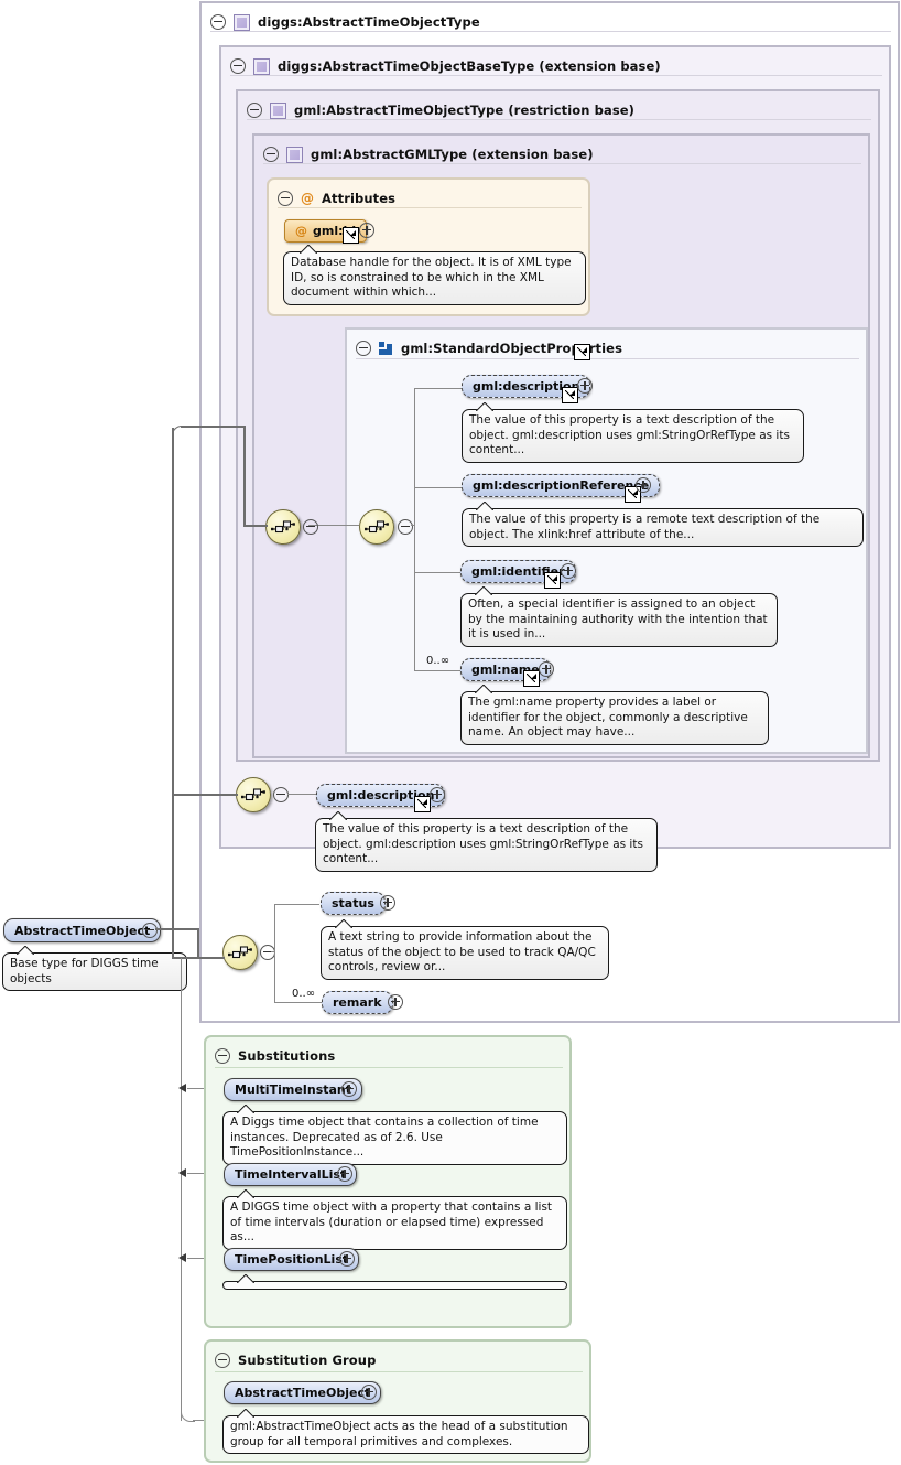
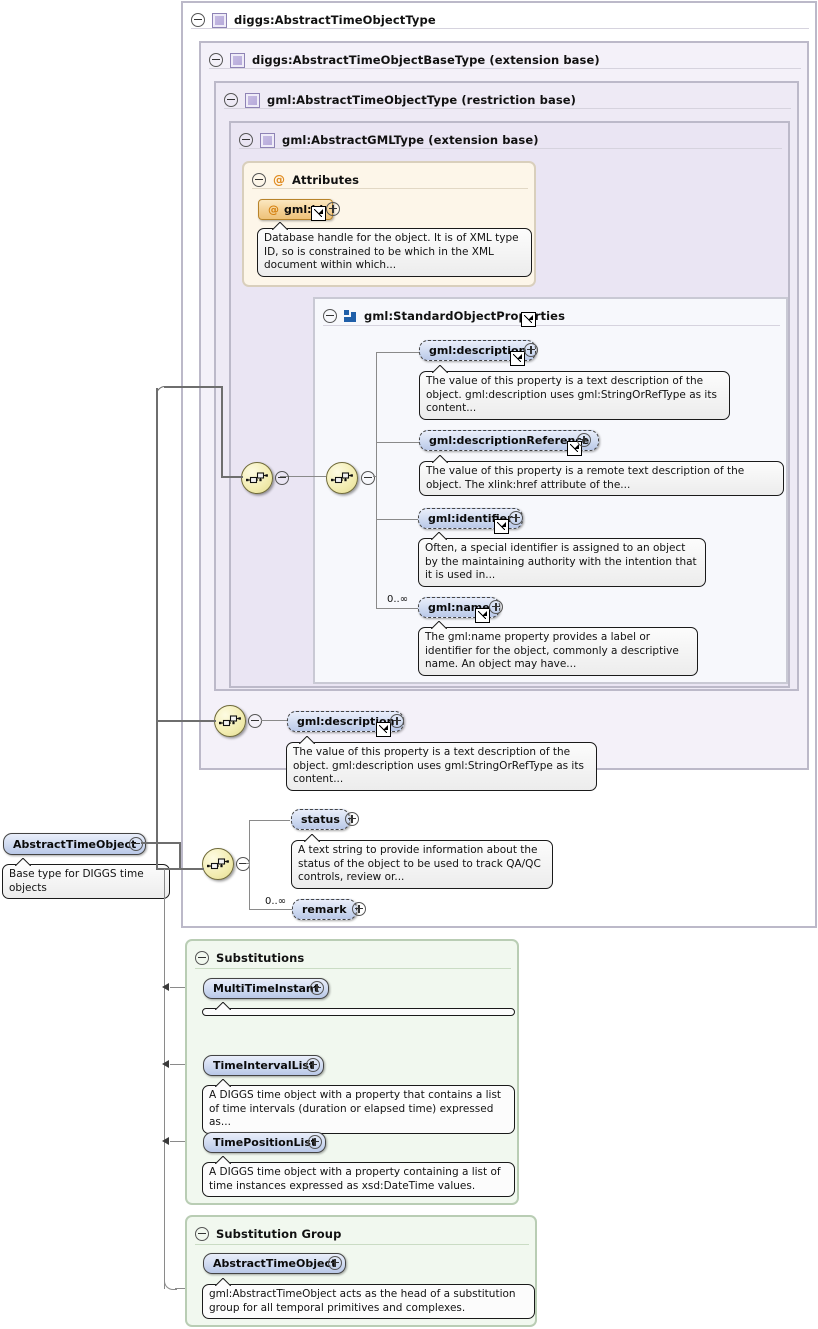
  diggs:AbstractTimeObjectType
  diggs:AbstractTimeObjectBaseType (extension base)
  gml:AbstractTimeObjectType (restriction base)
  gml:AbstractGMLType (extension base)
  @
  Attributes
  @
  Database handle for the object. It is of XML type ID, so is constrained to be which in the XML document within which...
  gml:StandardObjectProrties
  gml:descript
  The value of this property is a text description of the object. gml:description uses gml:StringOrRefType as its content...
  gml:descriptionRefere
  The value of this property is a remote text description of the object. The xlink:href attribute of the...
  gml:identi
  Often, a special identifier is assigned to an object by the maintaining authority with the intention that it is used in...
  0..∞
  gml:na
  The gml:name property provides a label or identifier for the object, commonly a descriptive name. An object may have...
  gml:descript
  The value of this property is a text description of the object. gml:description uses gml:StringOrRefType as its content...
  status
  A text string to provide information about the status of the object to be used to track QA/QC controls, review or...
  0..∞
  remark
  AbstractTimeObjec
  Base type for DIGGS time objects
  Substitutions
  MultiTimeInsta
- A Diggs time object that contains a collection of time instances. Deprecated as of 2.6. Use TimePositionInstance...
  TimeIntervalLi
  A DIGGS time object with a property that contains a list of time intervals (duration or elapsed time) expressed as...
  TimePositionLi
+ A DIGGS time object with a property containing a list of time instances expressed as xsd:DateTime values.
  Substitution Group
  AbstractTimeObje
  gml:AbstractTimeObject acts as the head of a substitution group for all temporal primitives and complexes.
